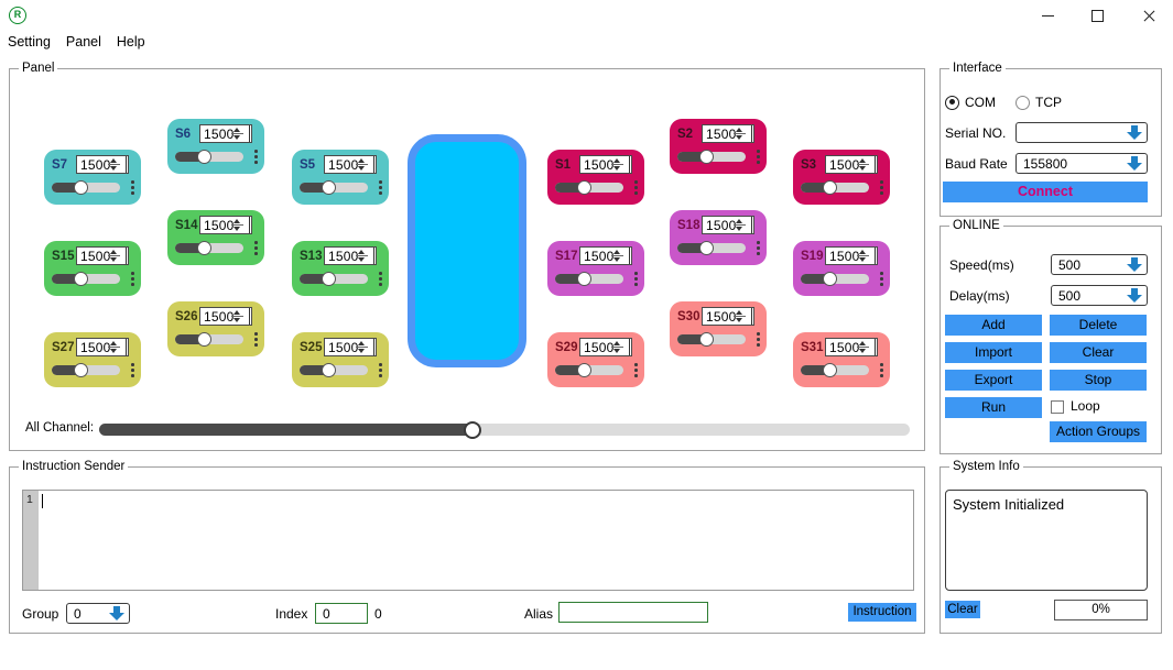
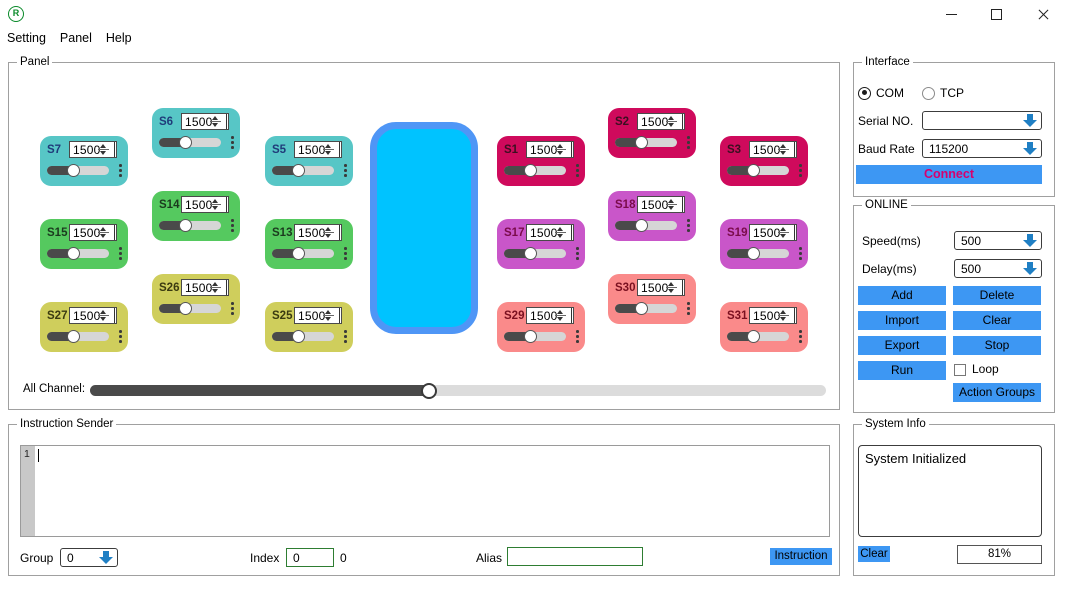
  R
  Setting
  Panel
  Help
  Panel
  S7
  1500
  S6
  1500
  S5
  1500
  S1
  1500
  S2
  1500
  S3
  1500
  S15
  1500
  S14
  1500
  S13
  1500
  S17
  1500
  S18
  1500
  S19
  1500
  S27
  1500
  S26
  1500
  S25
  1500
  S29
  1500
  S30
  1500
  S31
  1500
  All Channel:
  Interface
  COM
  TCP
  Serial NO.
  Baud Rate
- 155800
+ 115200
  Connect
  ONLINE
  Speed(ms)
  500
  Delay(ms)
  500
  Add
  Delete
  Import
  Clear
  Export
  Stop
  Run
  Loop
  Action Groups
  Instruction Sender
  1
  Group
  0
  Index
  0
  0
  Alias
  Instruction
  System Info
  System Initialized
  Clear
- 0%
+ 81%
